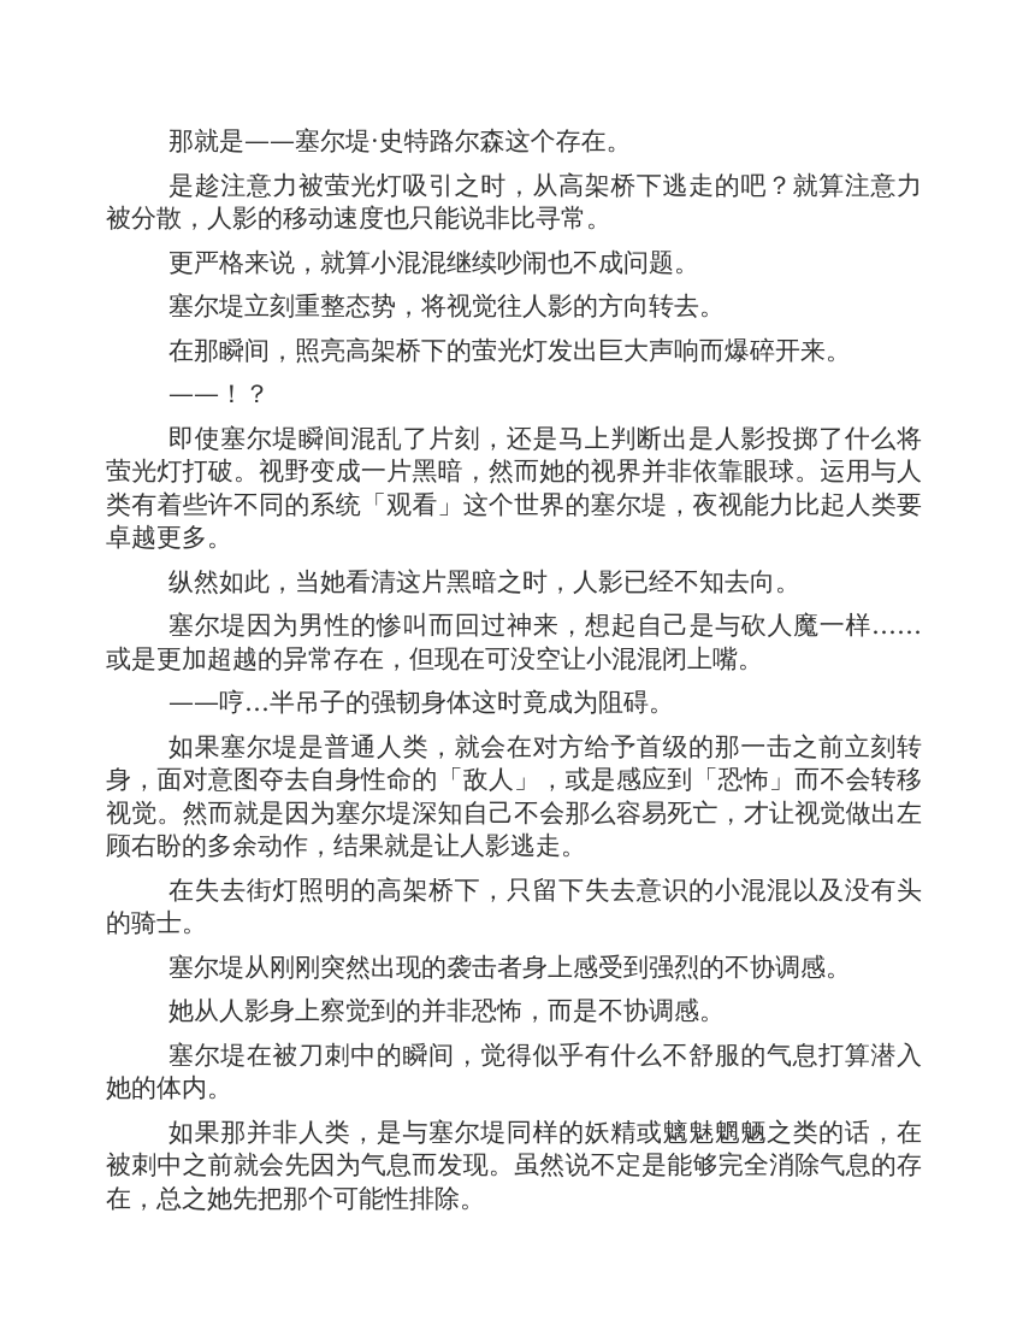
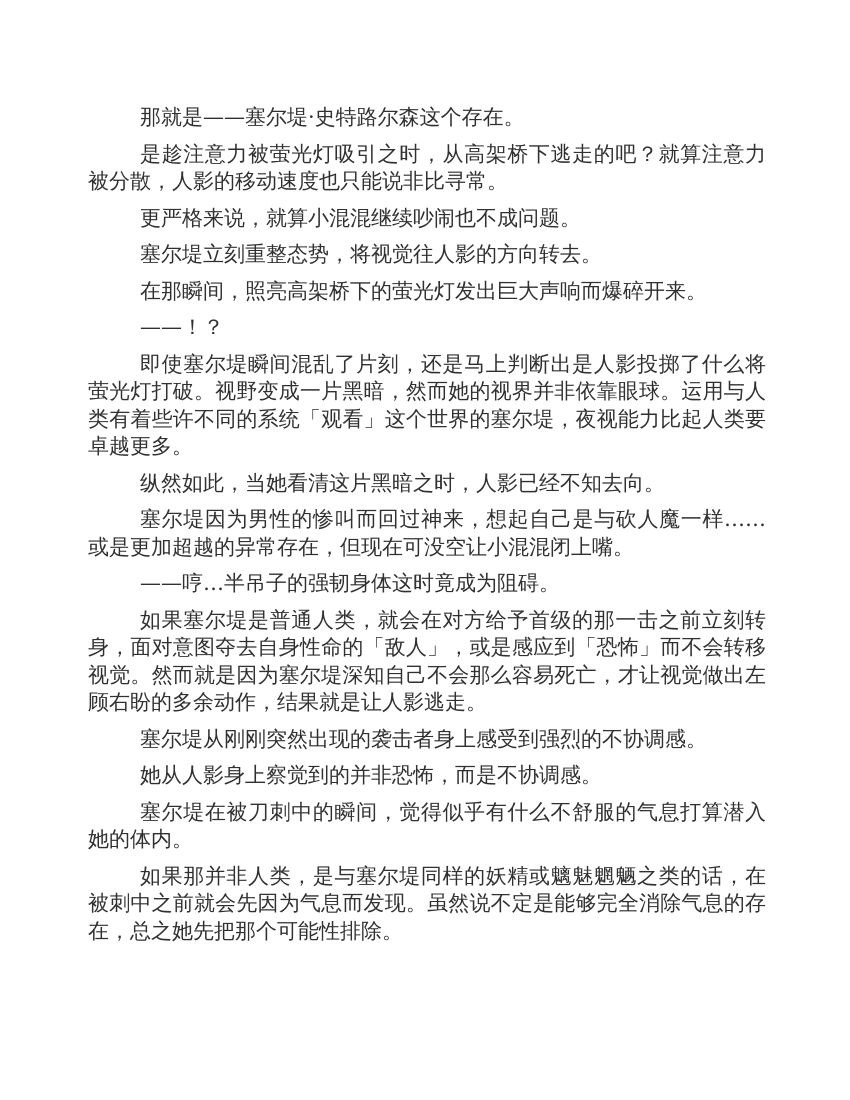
  那就是——塞尔堤·史特路尔森这个存在。
  是趁注意力被萤光灯吸引之时，从高架桥下逃走的吧？就算注意力被分散，人影的移动速度也只能说非比寻常。
  更严格来说，就算小混混继续吵闹也不成问题。
  塞尔堤立刻重整态势，将视觉往人影的方向转去。
  在那瞬间，照亮高架桥下的萤光灯发出巨大声响而爆碎开来。
  ——！？
  即使塞尔堤瞬间混乱了片刻，还是马上判断出是人影投掷了什么将萤光灯打破。视野变成一片黑暗，然而她的视界并非依靠眼球。运用与人类有着些许不同的系统「观看」这个世界的塞尔堤，夜视能力比起人类要卓越更多。
  纵然如此，当她看清这片黑暗之时，人影已经不知去向。
  塞尔堤因为男性的惨叫而回过神来，想起自己是与砍人魔一样……或是更加超越的异常存在，但现在可没空让小混混闭上嘴。
  ——哼…半吊子的强韧身体这时竟成为阻碍。
  如果塞尔堤是普通人类，就会在对方给予首级的那一击之前立刻转身，面对意图夺去自身性命的「敌人」，或是感应到「恐怖」而不会转移视觉。然而就是因为塞尔堤深知自己不会那么容易死亡，才让视觉做出左顾右盼的多余动作，结果就是让人影逃走。
- 在失去街灯照明的高架桥下，只留下失去意识的小混混以及没有头的骑士。
  塞尔堤从刚刚突然出现的袭击者身上感受到强烈的不协调感。
  她从人影身上察觉到的并非恐怖，而是不协调感。
  塞尔堤在被刀刺中的瞬间，觉得似乎有什么不舒服的气息打算潜入她的体内。
  如果那并非人类，是与塞尔堤同样的妖精或魑魅魍魉之类的话，在被刺中之前就会先因为气息而发现。虽然说不定是能够完全消除气息的存在，总之她先把那个可能性排除。
